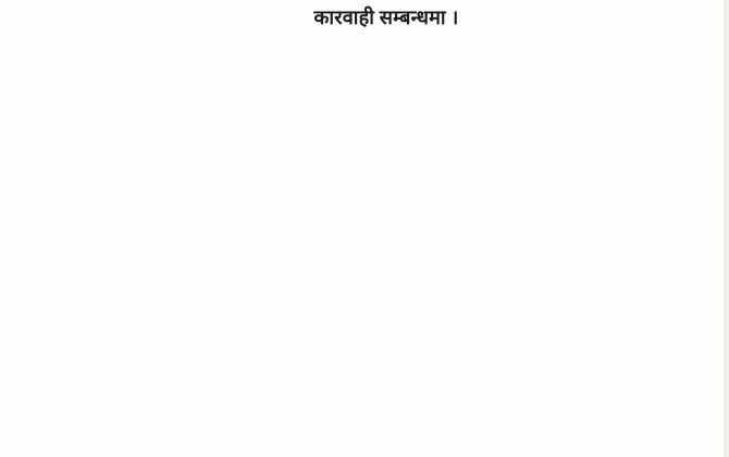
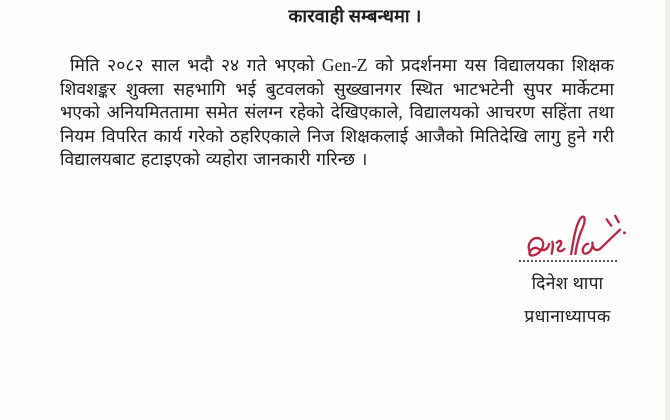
  कारवाही सम्बन्धमा ।
+ मिति २०८२ साल भदौ २४ गते भएको Gen-Z को प्रदर्शनमा यस विद्यालयका शिक्षक शिवशङ्कर शुक्ला सहभागि भई बुटवलको सुख्खानगर स्थित भाटभटेनी सुपर मार्केटमा भएको अनियमिततामा समेत संलग्न रहेको देखिएकाले, विद्यालयको आचरण सहिंता तथा नियम विपरित कार्य गरेको ठहरिएकाले निज शिक्षकलाई आजैको मितिदेखि लागु हुने गरी विद्यालयबाट हटाइएको व्यहोरा जानकारी गरिन्छ ।
+ दिनेश थापा
+ प्रधानाध्यापक
